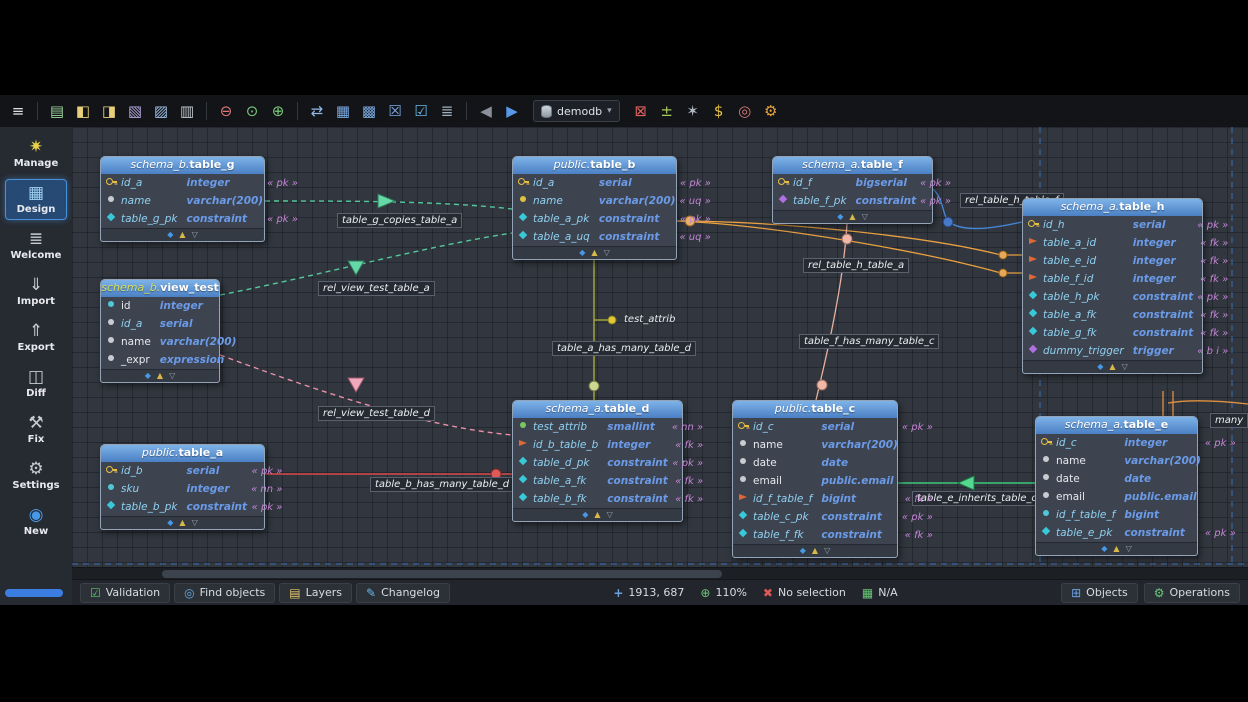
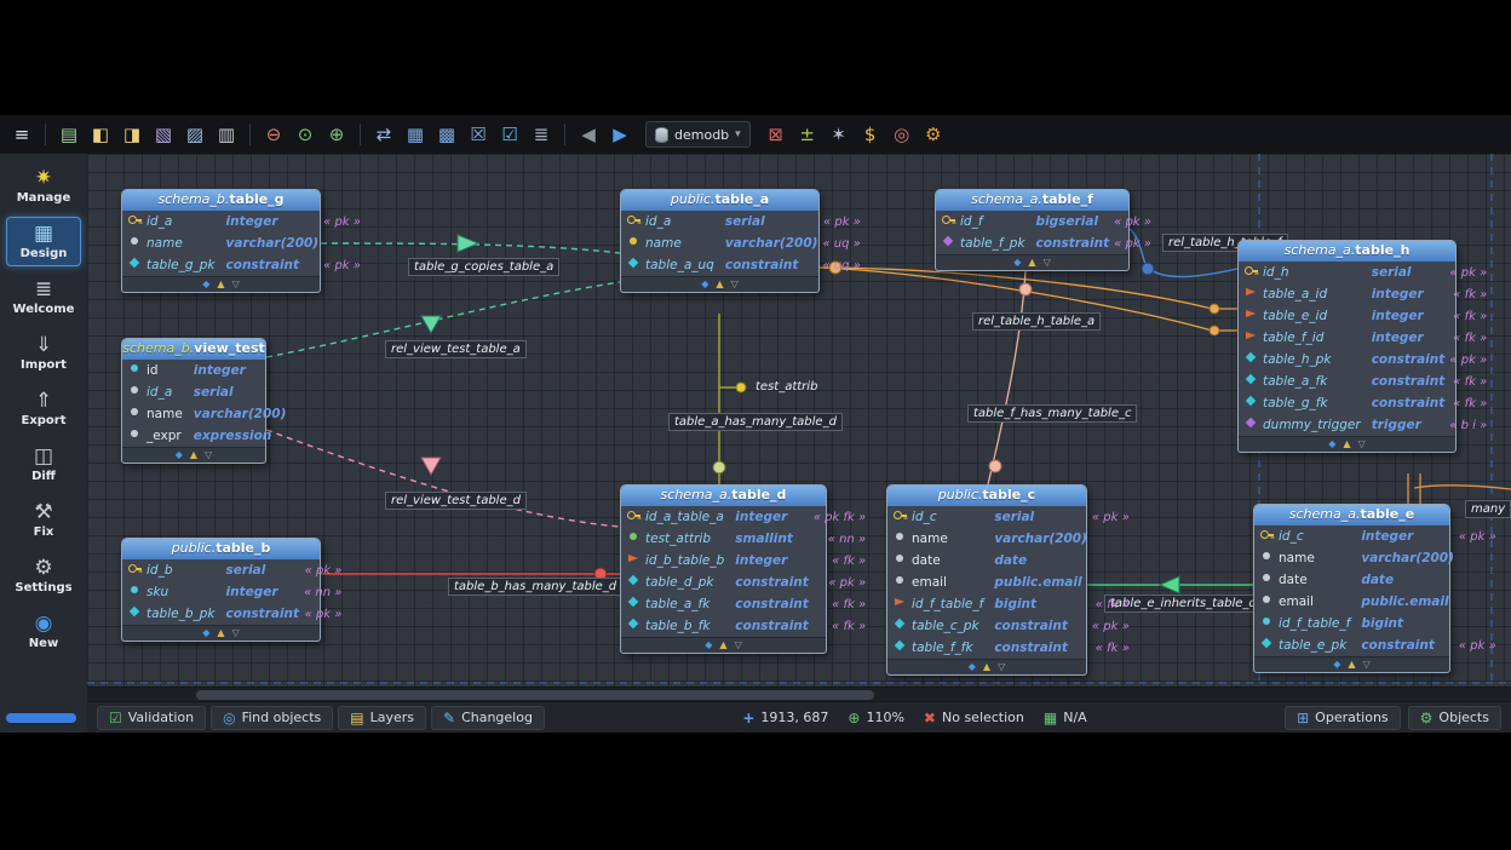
  ≡
  ▤
  ◧
  ◨
  ▧
  ▨
  ▥
  ⊖
  ⊙
  ⊕
  ⇄
  ▦
  ▩
  ☒
  ☑
  ≣
  ◀
  ▶
  demodb
  ▾
  ⊠
  ±
  ✶
  $
  ◎
  ⚙
  ✷
  Manage
  ▦
  Design
  ≣
  Welcome
  ⇓
  Import
  ⇑
  Export
  ◫
  Diff
  ⚒
  Fix
  ⚙
  Settings
  ◉
  New
  schema_b.table_g
  	id_a	integer	« pk »
  	name	varchar(200)
  	table_g_pk	constraint	« pk »
  ◆ ▲ ▽
- public.table_b
+ public.table_a
  	id_a	serial	« pk »
  	name	varchar(200)	« uq »
- 	table_a_pk	constraint	« pk »
  	table_a_uq	constraint	« uq »
  ◆ ▲ ▽
  schema_a.table_f
  	id_f	bigserial	« pk »
  	table_f_pk	constraint	« pk »
  ◆ ▲ ▽
  schema_a.table_h
  	id_h	serial	« pk »
  	table_a_id	integer	« fk »
  	table_e_id	integer	« fk »
  	table_f_id	integer	« fk »
  	table_h_pk	constraint	« pk »
  	table_a_fk	constraint	« fk »
  	table_g_fk	constraint	« fk »
  	dummy_trigger	trigger	« b i »
  ◆ ▲ ▽
  schema_b.view_test
  	id	integer
  	id_a	serial
  	name	varchar(200)
  	_expr	expression
  ◆ ▲ ▽
- public.table_a
+ public.table_b
  	id_b	serial	« pk »
  	sku	integer	« nn »
  	table_b_pk	constraint	« pk »
  ◆ ▲ ▽
  schema_a.table_d
+ 	id_a_table_a	integer	« pk fk »
  	test_attrib	smallint	« nn »
  	id_b_table_b	integer	« fk »
  	table_d_pk	constraint	« pk »
  	table_a_fk	constraint	« fk »
  	table_b_fk	constraint	« fk »
  ◆ ▲ ▽
  public.table_c
  	id_c	serial	« pk »
  	name	varchar(200)
  	date	date
  	email	public.email
  	id_f_table_f	bigint	« fk »
  	table_c_pk	constraint	« pk »
  	table_f_fk	constraint	« fk »
  ◆ ▲ ▽
  schema_a.table_e
  	id_c	integer	« pk »
  	name	varchar(200)
  	date	date
  	email	public.email
  	id_f_table_f	bigint
  	table_e_pk	constraint	« pk »
  ◆ ▲ ▽
  table_g_copies_table_a
  rel_view_test_table_a
  rel_table_h_table_a
  test_attrib
  table_a_has_many_table_d
  table_f_has_many_table_c
  rel_view_test_table_d
  table_b_has_many_table_d
  table_e_inherits_table_
  many
  ☑
  Validation
  ◎
  Find objects
  ▤
  Layers
  ✎
  Changelog
  +
  1913, 687
  ⊕
  110%
  ✖
  No selection
  ▦
  N/A
  ⊞
- Objects
+ Operations
  ⚙
- Operations
+ Objects
